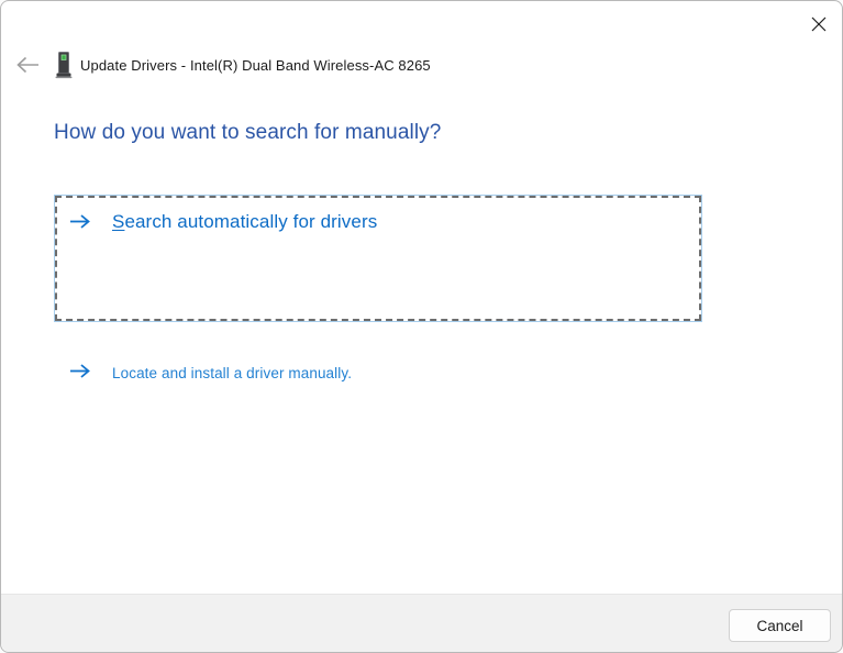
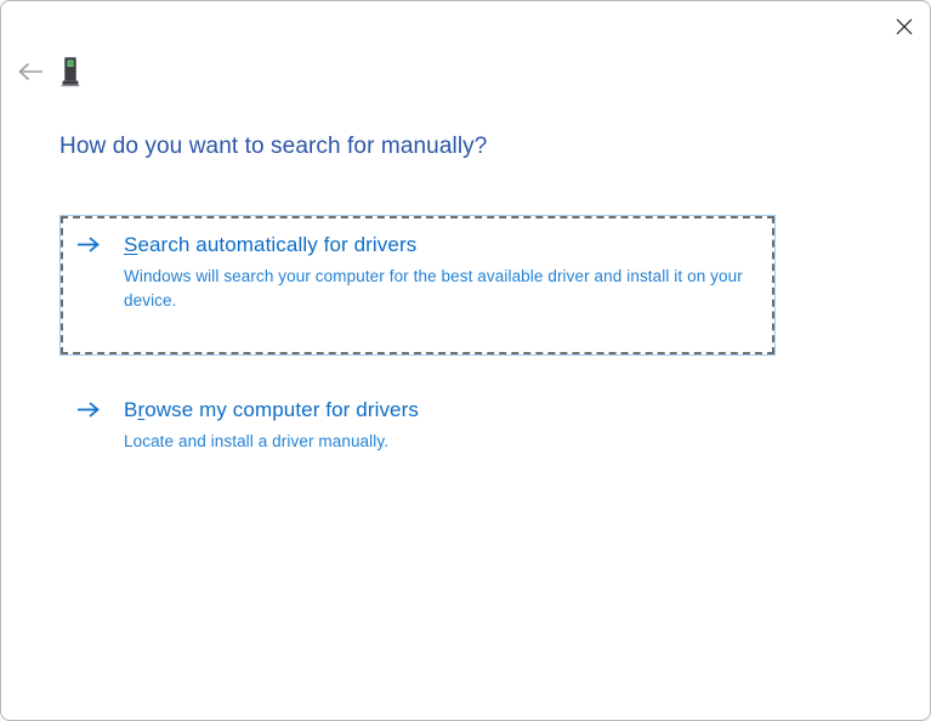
- Update Drivers - Intel(R) Dual Band Wireless-AC 8265
  How do you want to search for manually?
  Search automatically for drivers
+ Windows will search your computer for the best available driver and install it on your device.
+ Browse my computer for drivers
  Locate and install a driver manually.
- Cancel
